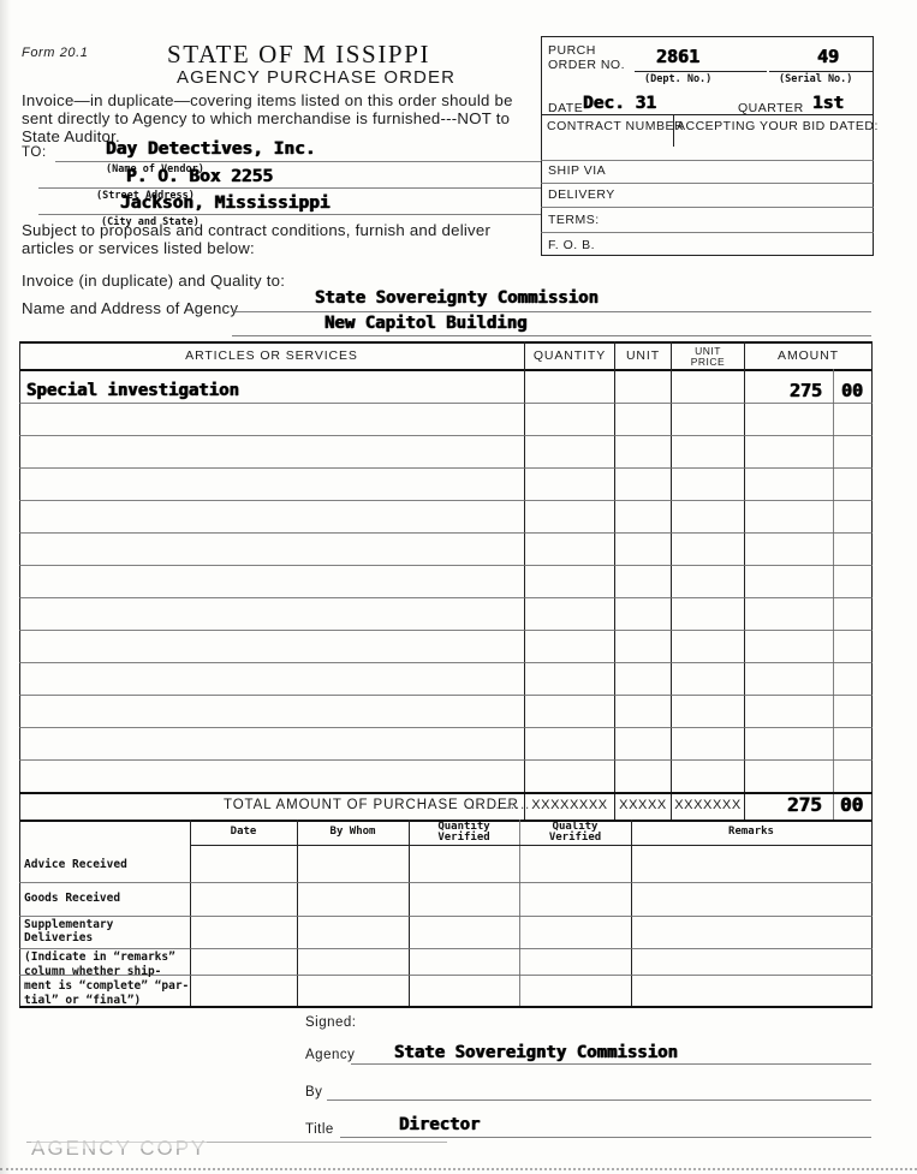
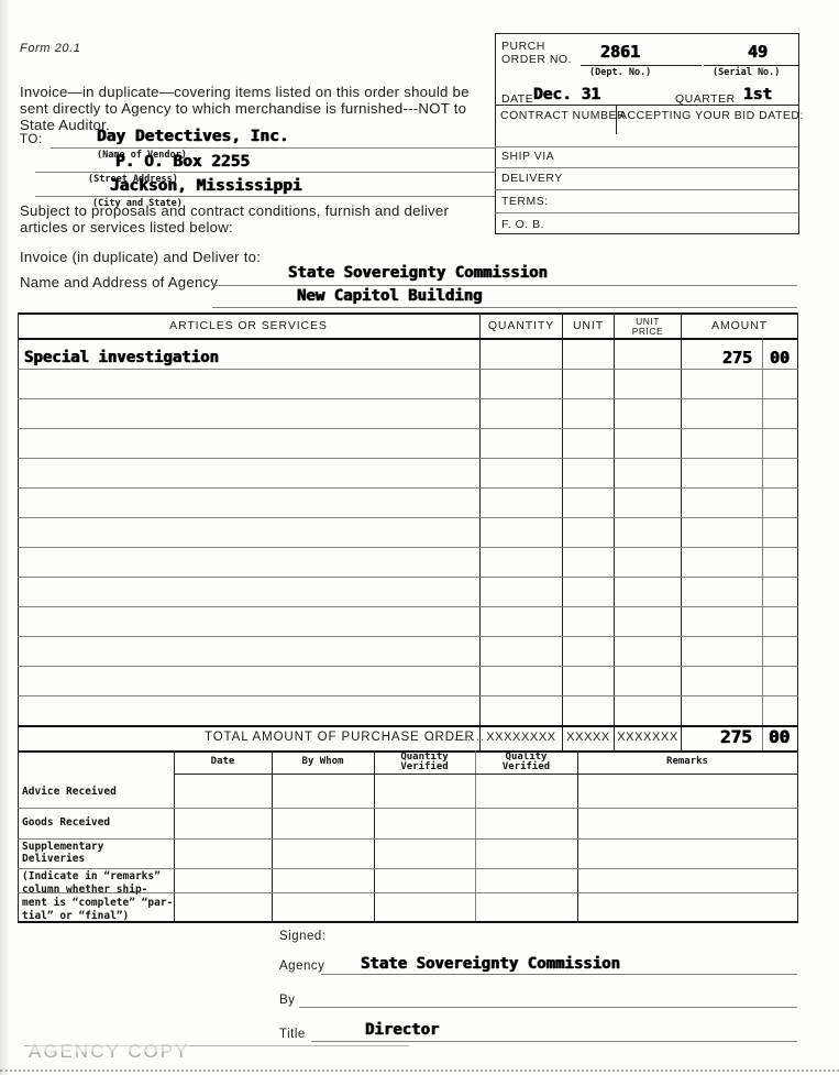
  Form 20.1
- STATE OF M ISSIPPI
- AGENCY PURCHASE ORDER
  Invoice—in duplicate—covering items listed on this order should be
  sent directly to Agency to which merchandise is furnished---NOT to
  State Auditor.
  TO:
  Day Detectives, Inc.
  (Name of Vendor)
  P. O. Box 2255
  (Street Address)
  Jackson, Mississippi
  (City and State)
  Subject to proposals and contract conditions, furnish and deliver
  articles or services listed below:
  PURCH
  ORDER NO.
  2861
  (Dept. No.)
  49
  (Serial No.)
  DATE
  Dec. 31
  QUARTER
  1st
  CONTRACT NUMBER
  ACCEPTING YOUR BID DATED:
  SHIP VIA
  DELIVERY
  TERMS:
  F. O. B.
- Invoice (in duplicate) and Quality to:
+ Invoice (in duplicate) and Deliver to:
  Name and Address of Agency
  State Sovereignty Commission
  New Capitol Building
  ARTICLES OR SERVICES
  QUANTITY
  UNIT
  UNIT
  PRICE
  AMOUNT
  Special investigation
  275
  00
  TOTAL AMOUNT OF PURCHASE ORDER
  ............
  XXXXXXXX
  XXXXX
  XXXXXXX
  275
  00
  Date
  By Whom
  Quantity
  Verified
  Quality
  Verified
  Remarks
  Advice Received
  Goods Received
  Supplementary
  Deliveries
  (Indicate in “remarks”
  column whether ship-
  ment is “complete” “par-
  tial” or “final”)
  Signed:
  Agency
  State Sovereignty Commission
  By
  Title
  Director
  AGENCY COPY
